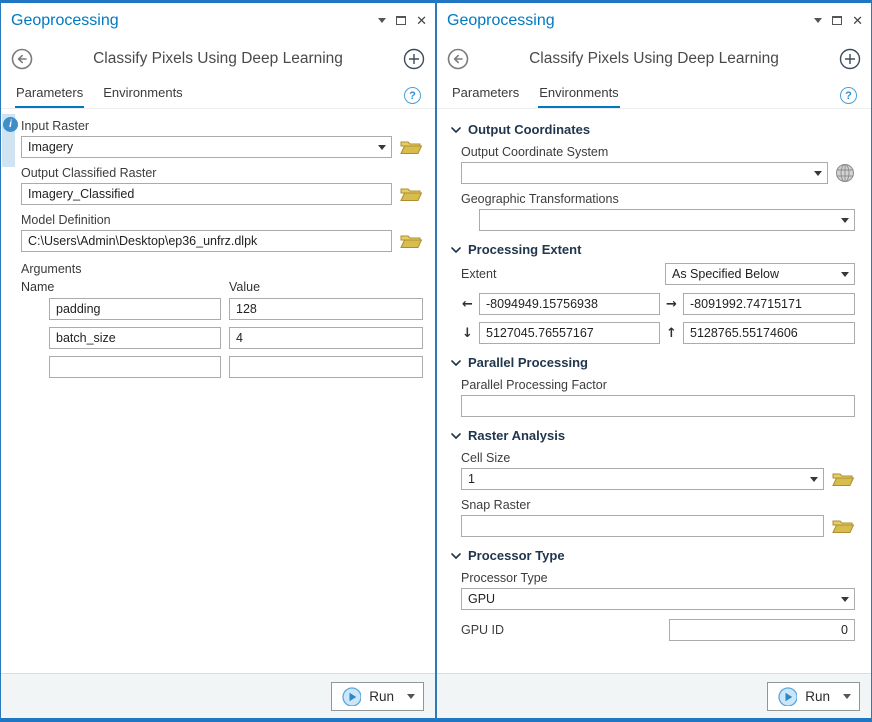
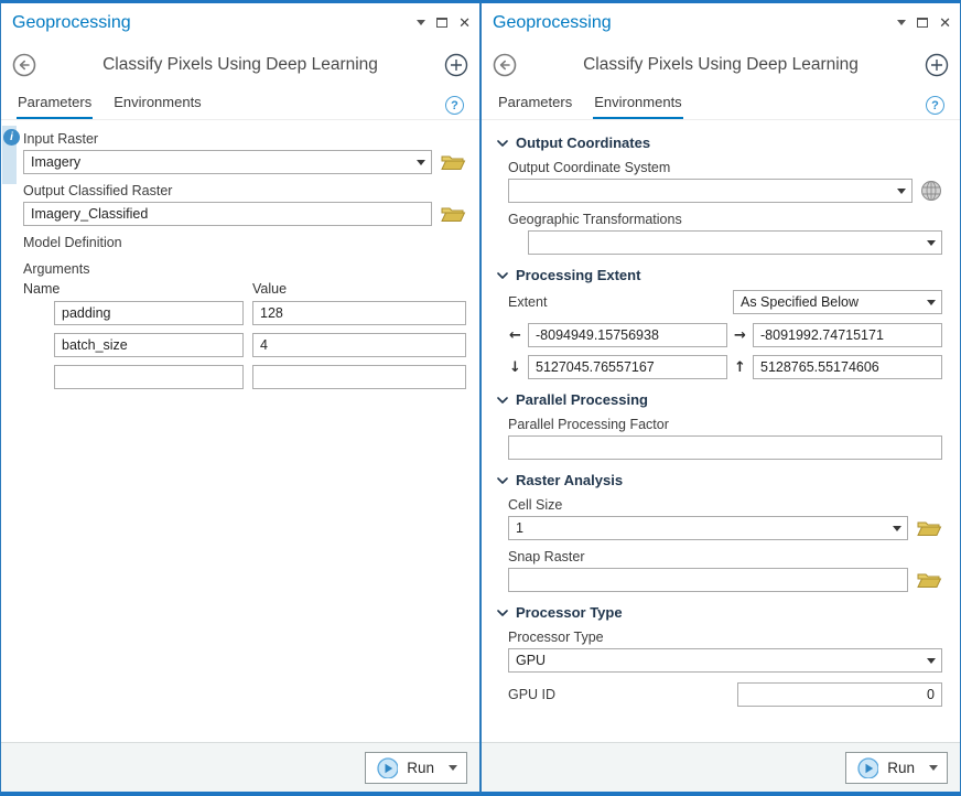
  Geoprocessing
  ✕
  Classify Pixels Using Deep Learning
  Parameters
  Environments
  ?
  i
  Input Raster
  Imagery
  Output Classified Raster
  Imagery_Classified
  Model Definition
- C:\Users\Admin\Desktop\ep36_unfrz.dlpk
  Arguments
  Name
  Value
  padding
  128
  batch_size
  4
  Run
  Geoprocessing
  ✕
  Classify Pixels Using Deep Learning
  Parameters
  Environments
  ?
  Output Coordinates
  Output Coordinate System
  Geographic Transformations
  Processing Extent
  Extent
  As Specified Below
  ←
  -8094949.15756938
  →
  -8091992.74715171
  ↓
  5127045.76557167
  ↑
  5128765.55174606
  Parallel Processing
  Parallel Processing Factor
  Raster Analysis
  Cell Size
  1
  Snap Raster
  Processor Type
  Processor Type
  GPU
  GPU ID
  0
  Run
